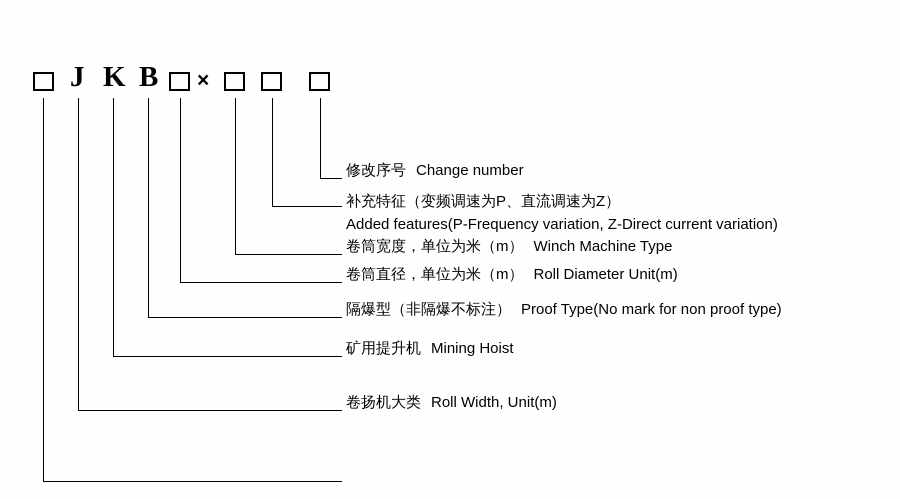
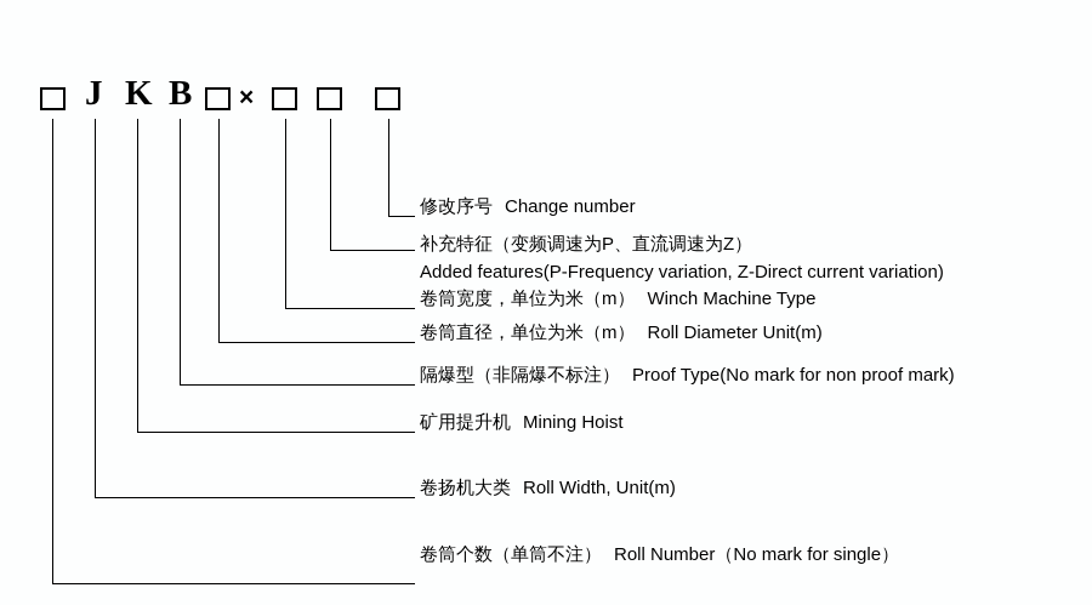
  J
  K
  B
  ×
  修改序号 Change number
  补充特征（变频调速为P、直流调速为Z）
  Added features(P-Frequency variation, Z-Direct current variation)
  卷筒宽度，单位为米（m） Winch Machine Type
  卷筒直径，单位为米（m） Roll Diameter Unit(m)
- 隔爆型（非隔爆不标注） Proof Type(No mark for non proof type)
+ 隔爆型（非隔爆不标注） Proof Type(No mark for non proof mark)
  矿用提升机 Mining Hoist
  卷扬机大类 Roll Width, Unit(m)
+ 卷筒个数（单筒不注） Roll Number（No mark for single）
